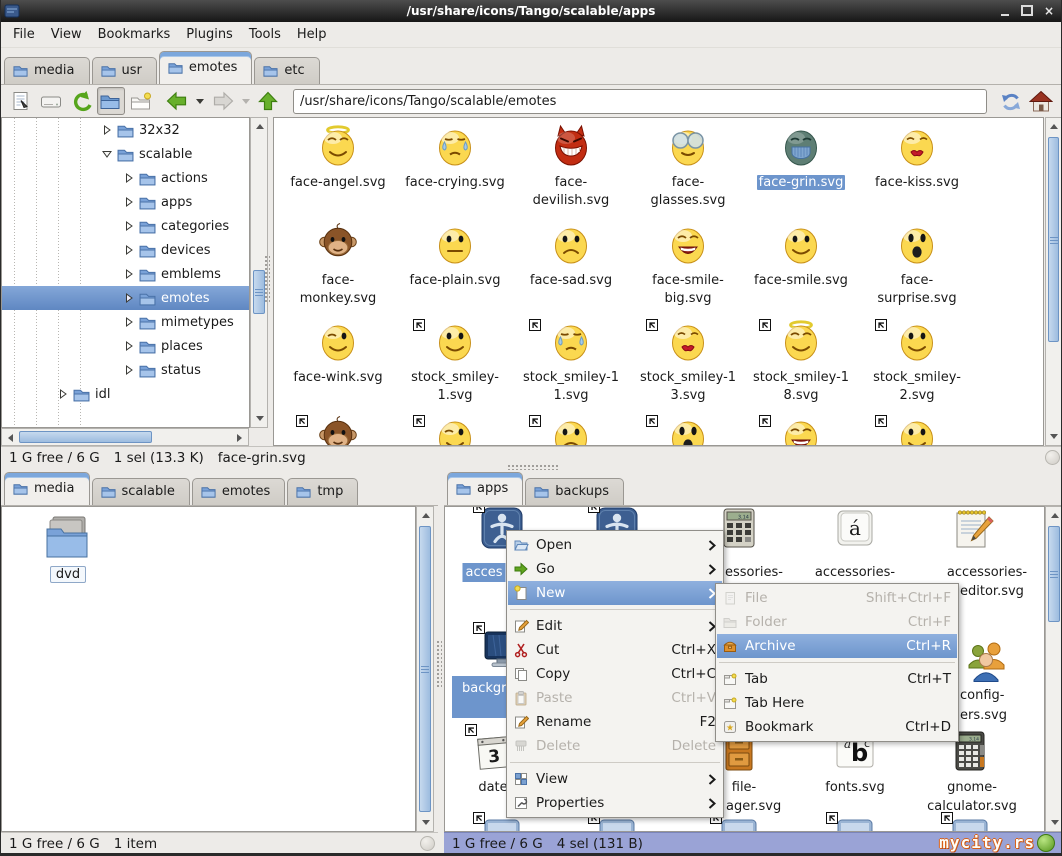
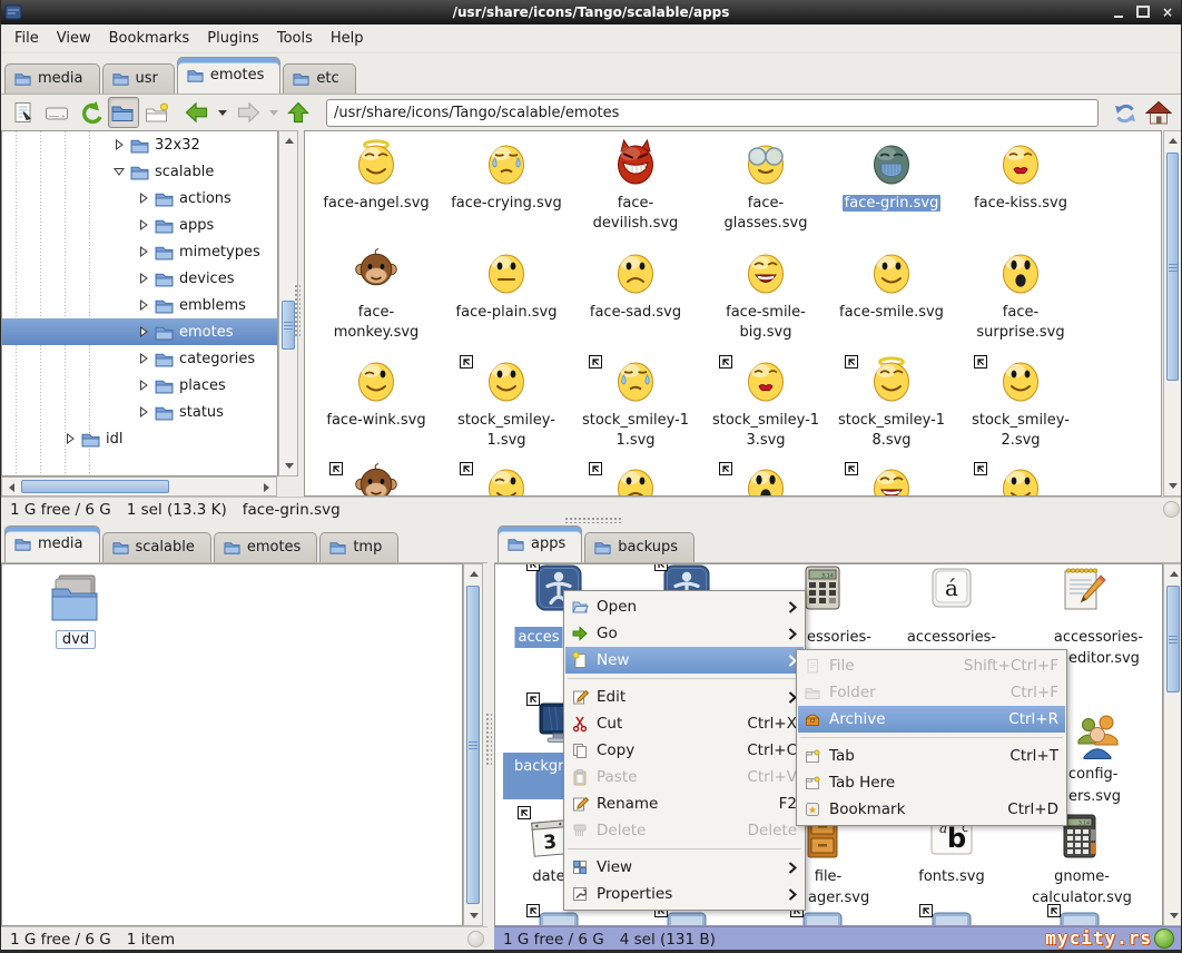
  /usr/share/icons/Tango/scalable/apps
  ×
  File
  View
  Bookmarks
  Plugins
  Tools
  Help
  media
  usr
  emotes
  etc
  /usr/share/icons/Tango/scalable/emotes
  32x32
  scalable
  actions
  apps
- categories
+ mimetypes
  devices
  emblems
  emotes
- mimetypes
+ categories
  places
  status
  idl
  face-angel.svg
  face-crying.svg
  face-
  devilish.svg
  face-
  glasses.svg
  face-grin.svg
  face-kiss.svg
  face-
  monkey.svg
  face-plain.svg
  face-sad.svg
  face-smile-
  big.svg
  face-smile.svg
  face-
  surprise.svg
  face-wink.svg
  stock_smiley-
  1.svg
  stock_smiley-1
  1.svg
  stock_smiley-1
  3.svg
  stock_smiley-1
  8.svg
  stock_smiley-
  2.svg
  1 G free / 6 G
  1 sel (13.3 K)
  face-grin.svg
  media
  scalable
  emotes
  tmp
  dvd
  1 G free / 6 G
  1 item
  apps
  backups
  á
  a
  b
  c
  acces
  essories-
  accessories-
  accessories-
  editor.svg
  backgr
  config-
  ers.svg
  date
  file-
  ager.svg
  fonts.svg
  gnome-
  calculator.svg
  1 G free / 6 G
  4 sel (131 B)
  Open
  Go
  New
  Edit
  Cut
  Ctrl+X
  Copy
  Ctrl+C
  Paste
  Ctrl+V
  Rename
  F2
  Delete
  Delete
  View
  Properties
  File
  Shift+Ctrl+F
  Folder
  Ctrl+F
  Archive
  Ctrl+R
  Tab
  Ctrl+T
  Tab Here
  ★
  Bookmark
  Ctrl+D
  mycity.rs
